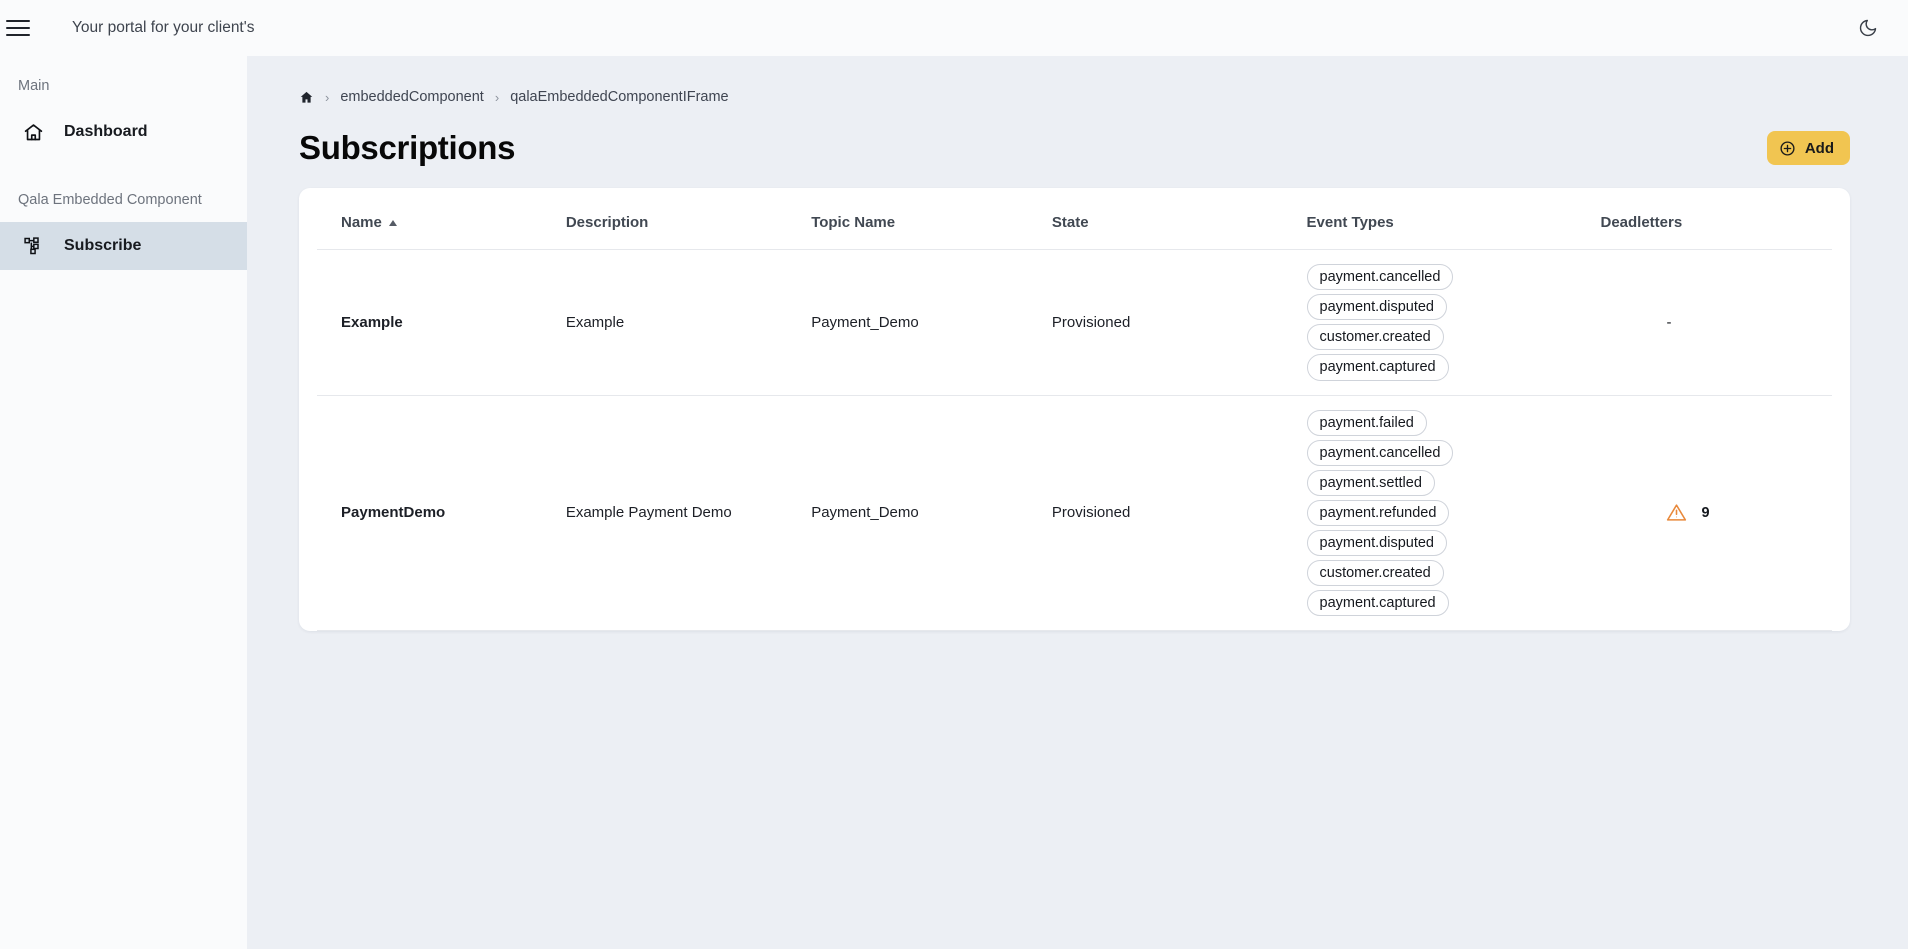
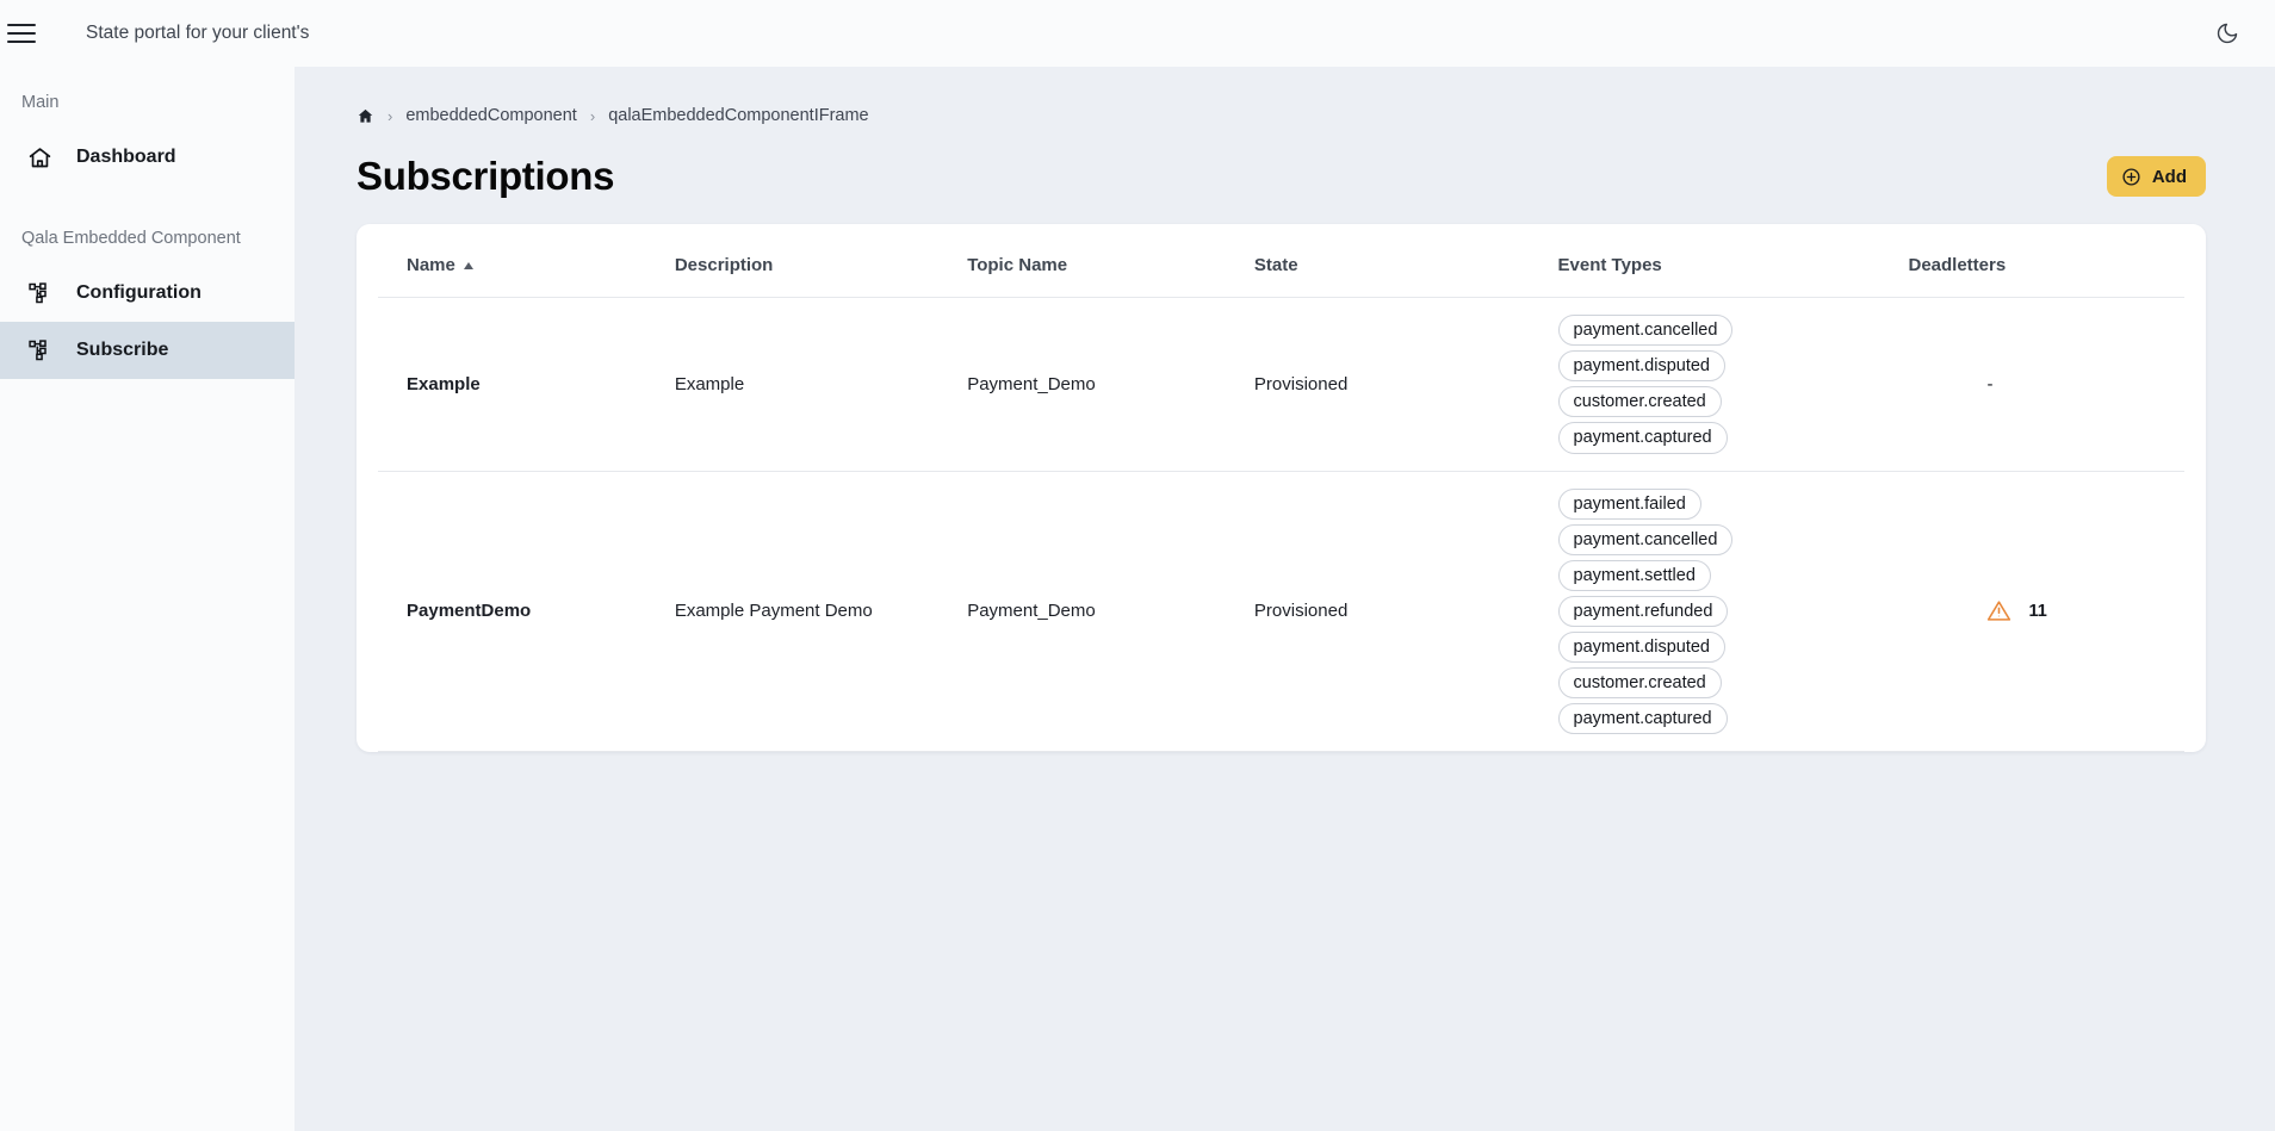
- Your portal for your client's
+ State portal for your client's
  Main
  Dashboard
  Qala Embedded Component
+ Configuration
  Subscribe
  ›
  embeddedComponent
  ›
  qalaEmbeddedComponentIFrame
  Subscriptions
  Add
  Name	Description	Topic Name	State	Event Types	Deadletters
  Example	Example	Payment_Demo	Provisioned	payment.cancelled payment.disputed customer.created payment.captured	-
- PaymentDemo	Example Payment Demo	Payment_Demo	Provisioned	payment.failed payment.cancelled payment.settled payment.refunded payment.disputed customer.created payment.captured	9
+ PaymentDemo	Example Payment Demo	Payment_Demo	Provisioned	payment.failed payment.cancelled payment.settled payment.refunded payment.disputed customer.created payment.captured	11
